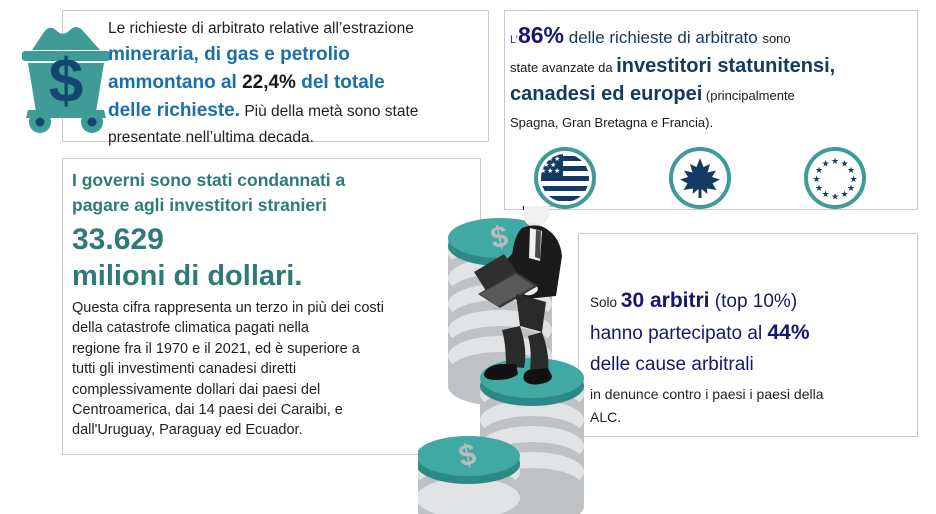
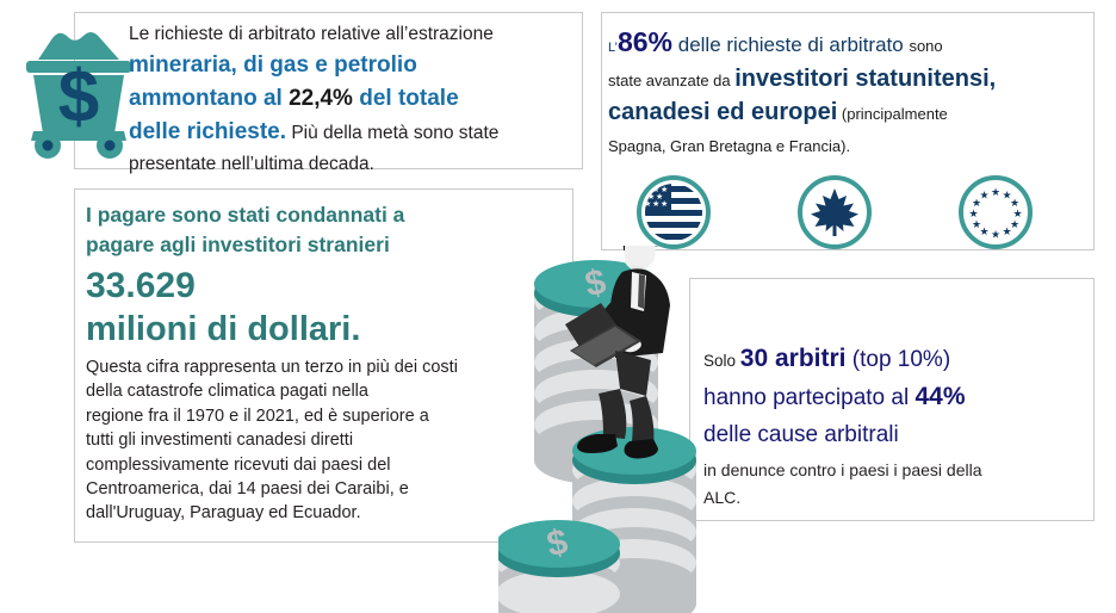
  $
  Le richieste di arbitrato relative all’estrazione
  mineraria, di gas e petrolio
  ammontano al 22,4% del totale
  delle richieste. Più della metà sono state
  presentate nell’ultima decada.
  L’86% delle richieste di arbitrato sono
  state avanzate da investitori statunitensi,
  canadesi ed europei (principalmente
  Spagna, Gran Bretagna e Francia).
  ★
  ★
  ★
  ★
  ★
  ★
  ★
  ★
  ★
  ★
  ★
  ★
- I governi sono stati condannati a
+ I pagare sono stati condannati a
  pagare agli investitori stranieri
  33.629
  milioni di dollari.
  Questa cifra rappresenta un terzo in più dei costi
  della catastrofe climatica pagati nella
  regione fra il 1970 e il 2021, ed è superiore a
  tutti gli investimenti canadesi diretti
- complessivamente dollari dai paesi del
+ complessivamente ricevuti dai paesi del
  Centroamerica, dai 14 paesi dei Caraibi, e
  dall'Uruguay, Paraguay ed Ecuador.
  Solo 30 arbitri (top 10%)
  hanno partecipato al 44%
  delle cause arbitrali
  in denunce contro i paesi i paesi della
  ALC.
